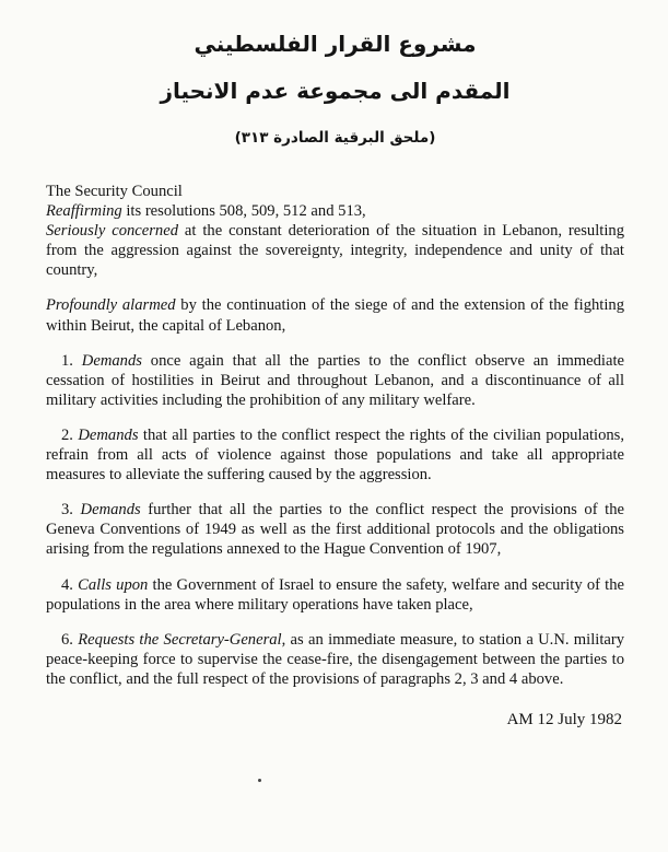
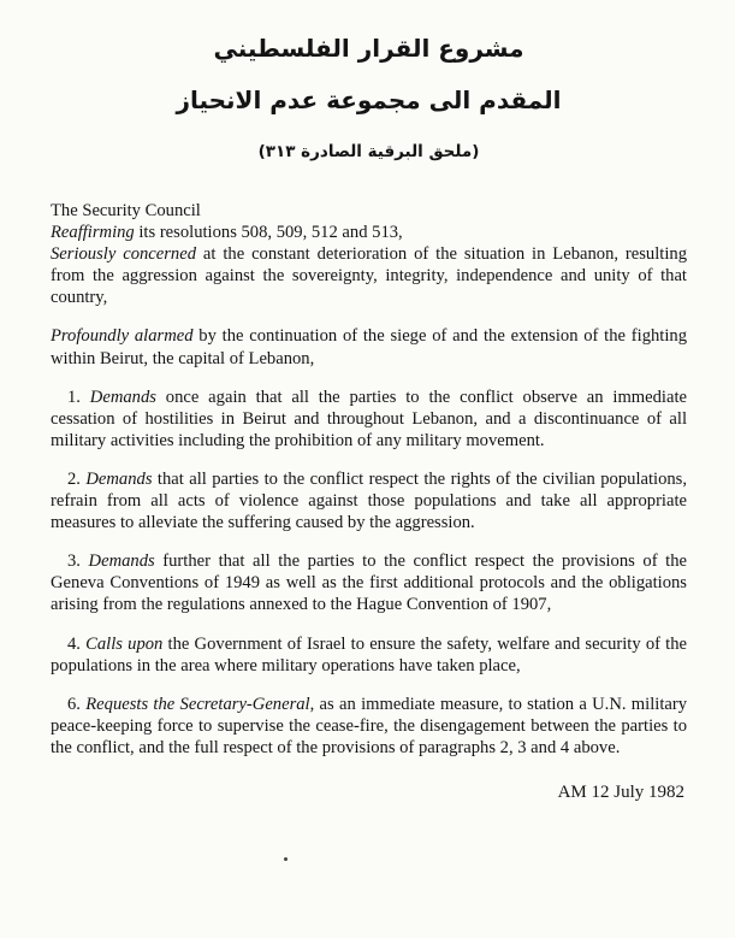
  مشروع القرار الفلسطيني
  المقدم الى مجموعة عدم الانحياز
  (ملحق البرقية الصادرة ٣١٣)
  The Security Council
  Reaffirming its resolutions 508, 509, 512 and 513,
  Seriously concerned at the constant deterioration of the situation in Lebanon, resulting from the aggression against the sovereignty, integrity, independence and unity of that country,
  Profoundly alarmed by the continuation of the siege of and the extension of the fighting within Beirut, the capital of Lebanon,
- 1. Demands once again that all the parties to the conflict observe an immediate cessation of hostilities in Beirut and throughout Lebanon, and a discontinuance of all military activities including the prohibition of any military welfare.
+ 1. Demands once again that all the parties to the conflict observe an immediate cessation of hostilities in Beirut and throughout Lebanon, and a discontinuance of all military activities including the prohibition of any military movement.
  2. Demands that all parties to the conflict respect the rights of the civilian populations, refrain from all acts of violence against those populations and take all appropriate measures to alleviate the suffering caused by the aggression.
  3. Demands further that all the parties to the conflict respect the provisions of the Geneva Conventions of 1949 as well as the first additional protocols and the obligations arising from the regulations annexed to the Hague Convention of 1907,
  4. Calls upon the Government of Israel to ensure the safety, welfare and security of the populations in the area where military operations have taken place,
  6. Requests the Secretary-General, as an immediate measure, to station a U.N. military peace-keeping force to supervise the cease-fire, the disengagement between the parties to the conflict, and the full respect of the provisions of paragraphs 2, 3 and 4 above.
  AM 12 July 1982
